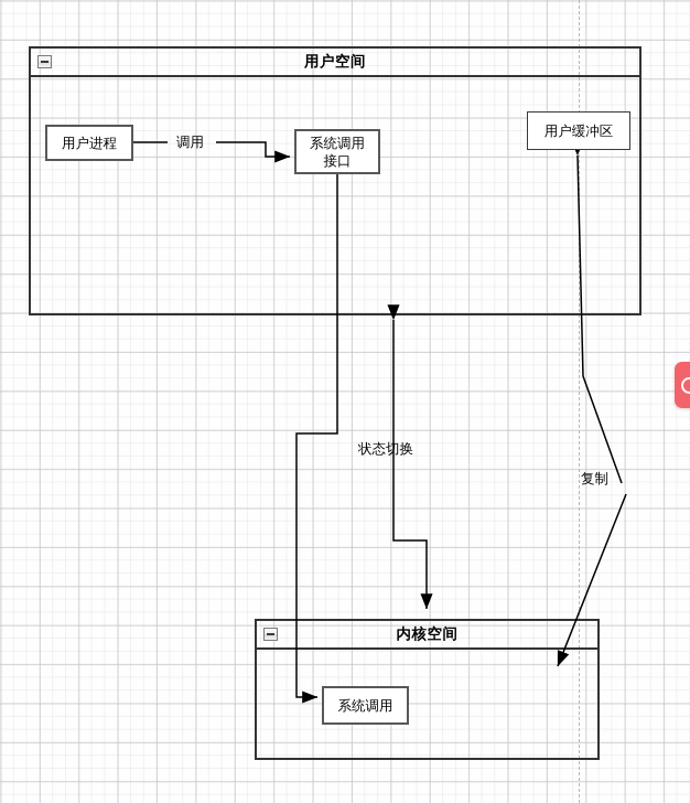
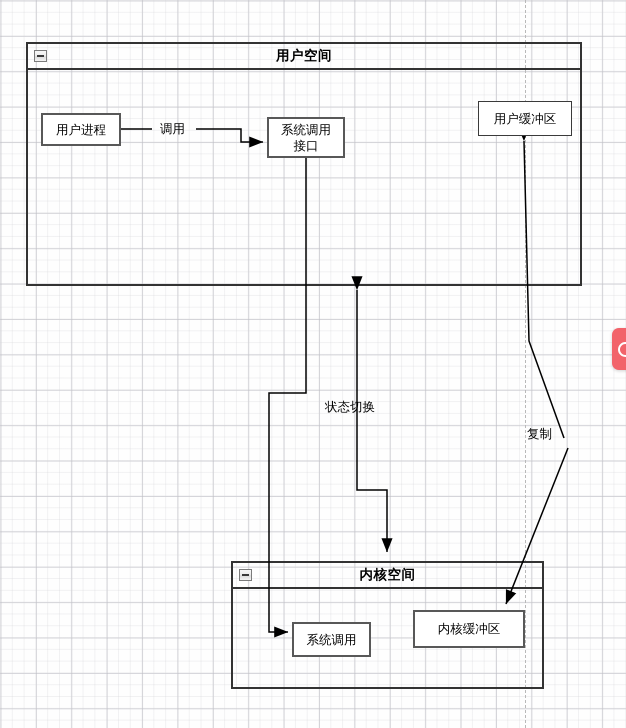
  用户空间
  内核空间
  用户进程
  系统调用
  接口
  用户缓冲区
  系统调用
+ 内核缓冲区
  调用
  状态切换
  复制
